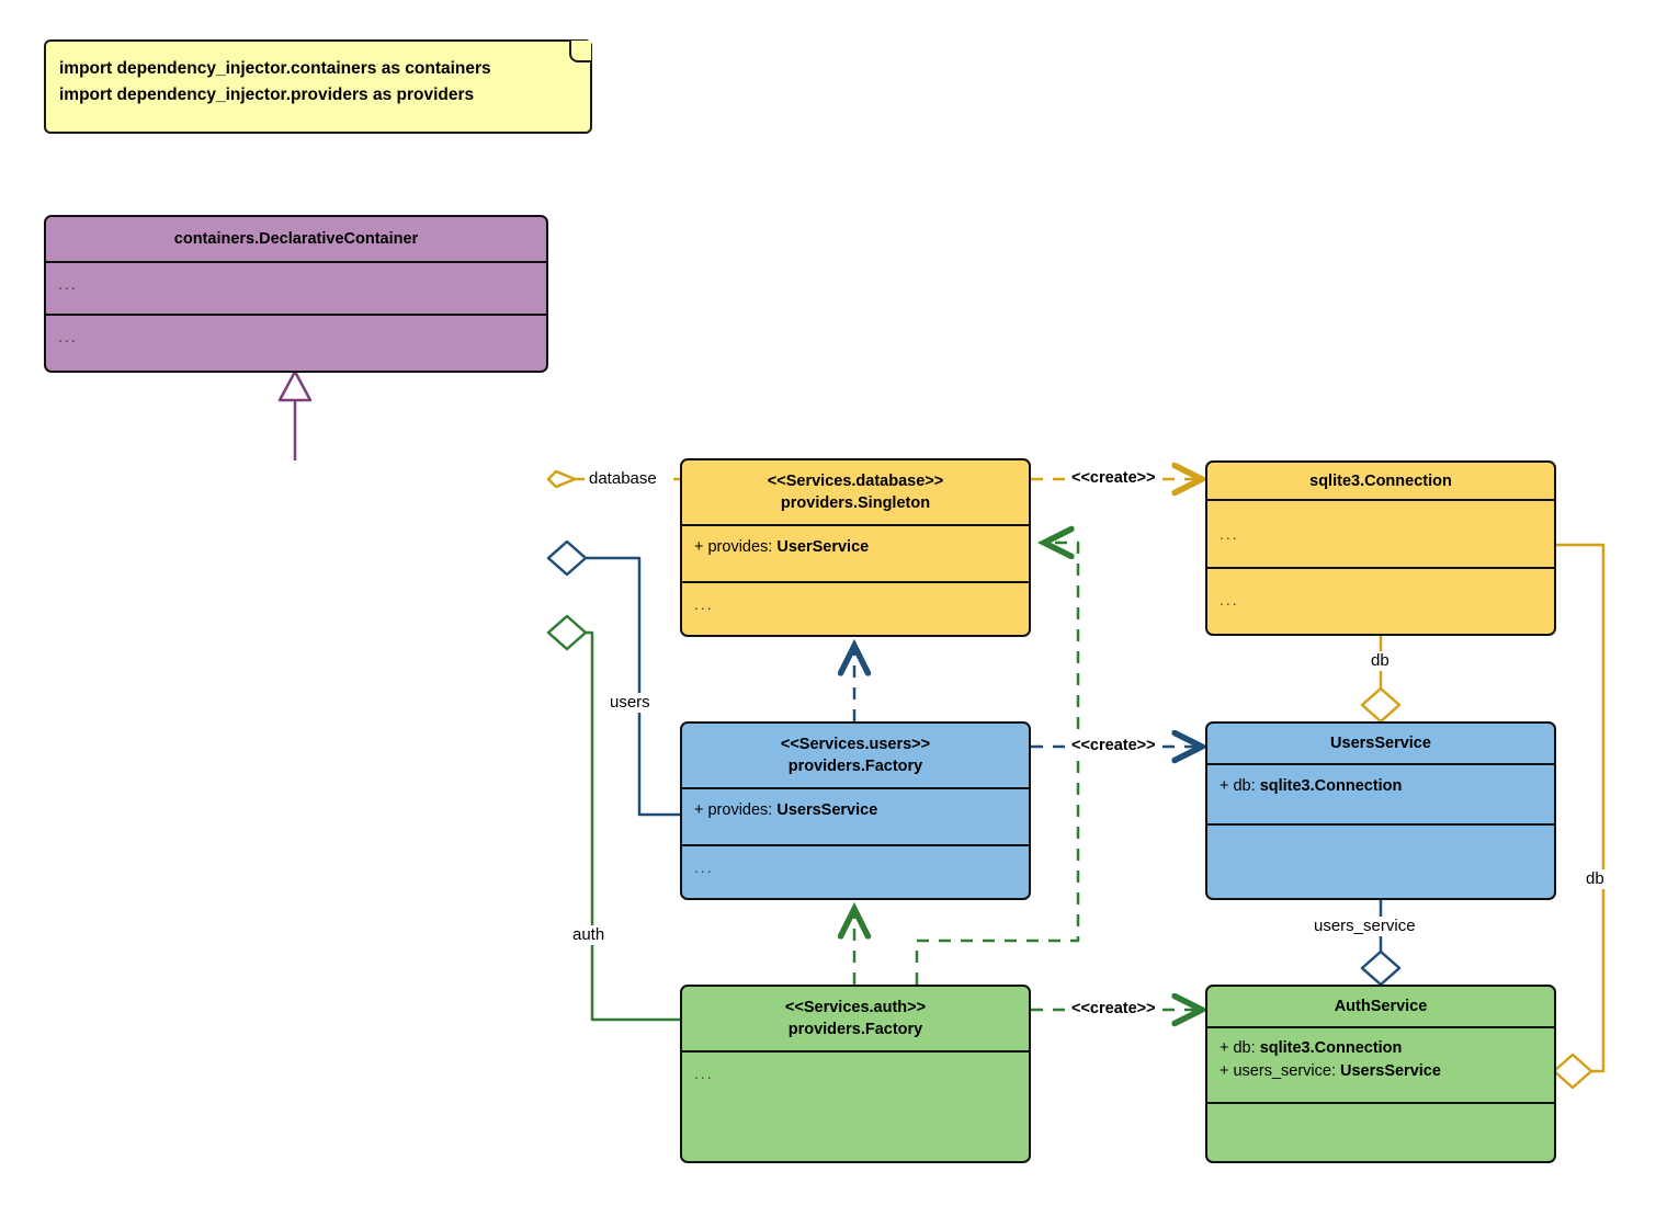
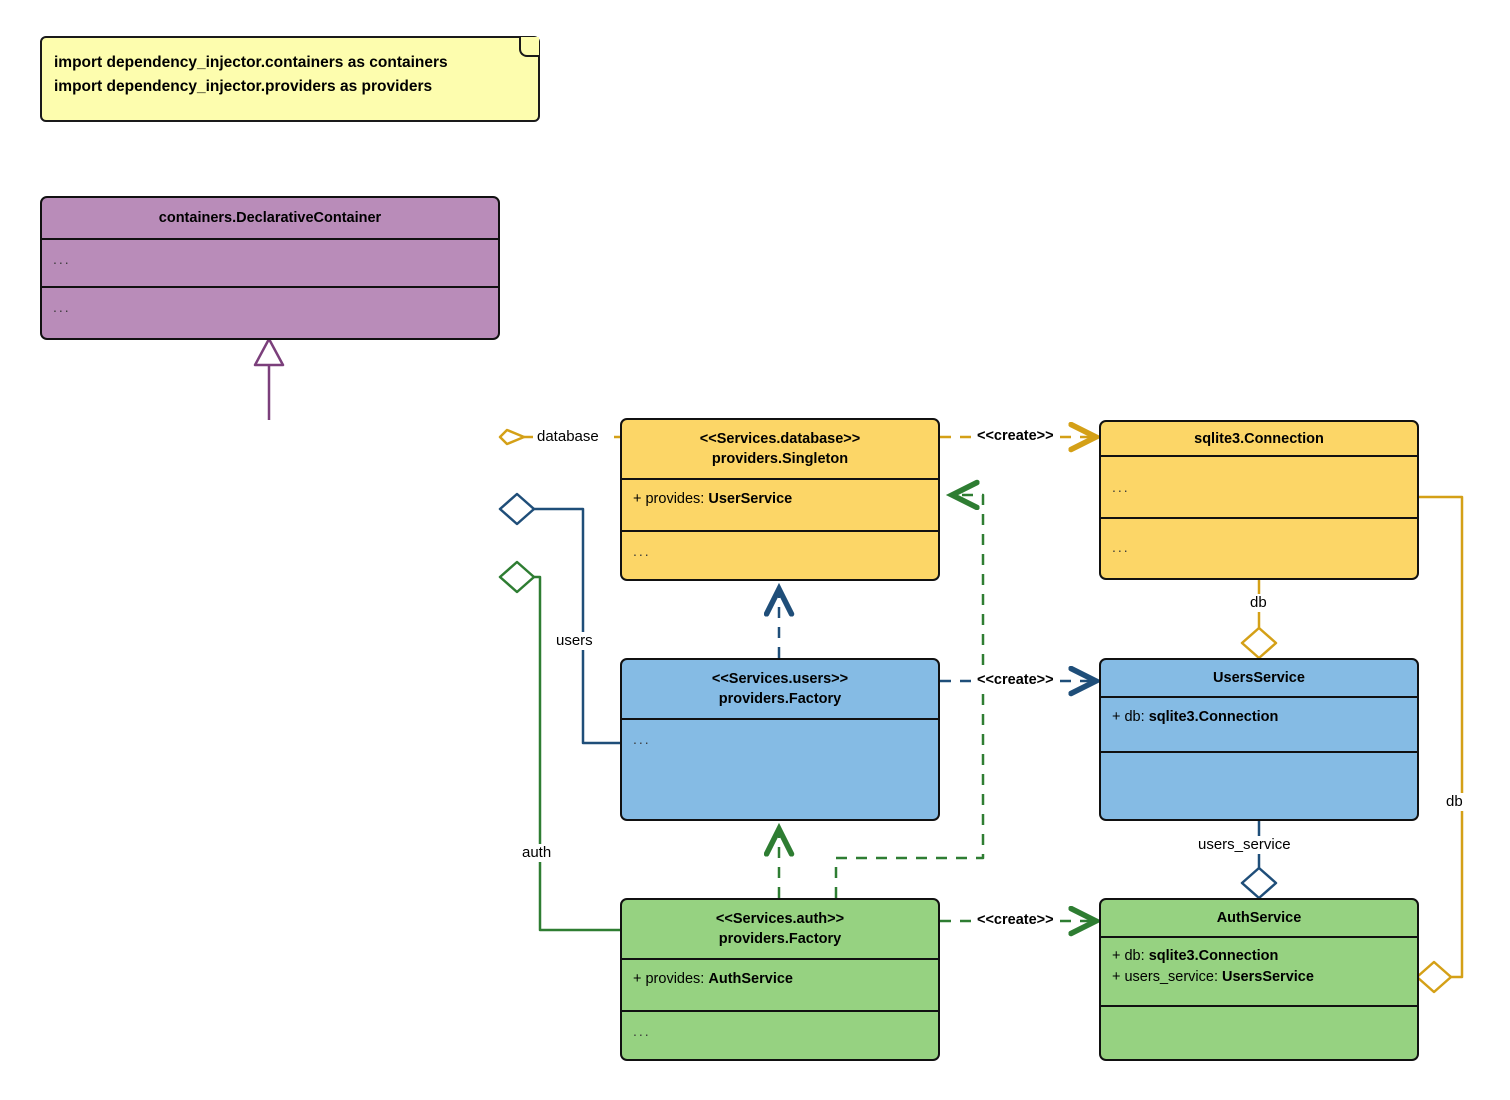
  import dependency_injector.containers as containers
  import dependency_injector.providers as providers
  containers.DeclarativeContainer
  ...
  ...
  <<Services.database>>
  providers.Singleton
  + provides: UserService
  ...
  sqlite3.Connection
  ...
  ...
  <<Services.users>>
  providers.Factory
- + provides: UsersService
  ...
  UsersService
  + db: sqlite3.Connection
  <<Services.auth>>
  providers.Factory
+ + provides: AuthService
  ...
  AuthService
  + db: sqlite3.Connection
  + users_service: UsersService
  database
  users
  auth
  db
  users_service
  db
  <<create>>
  <<create>>
  <<create>>
